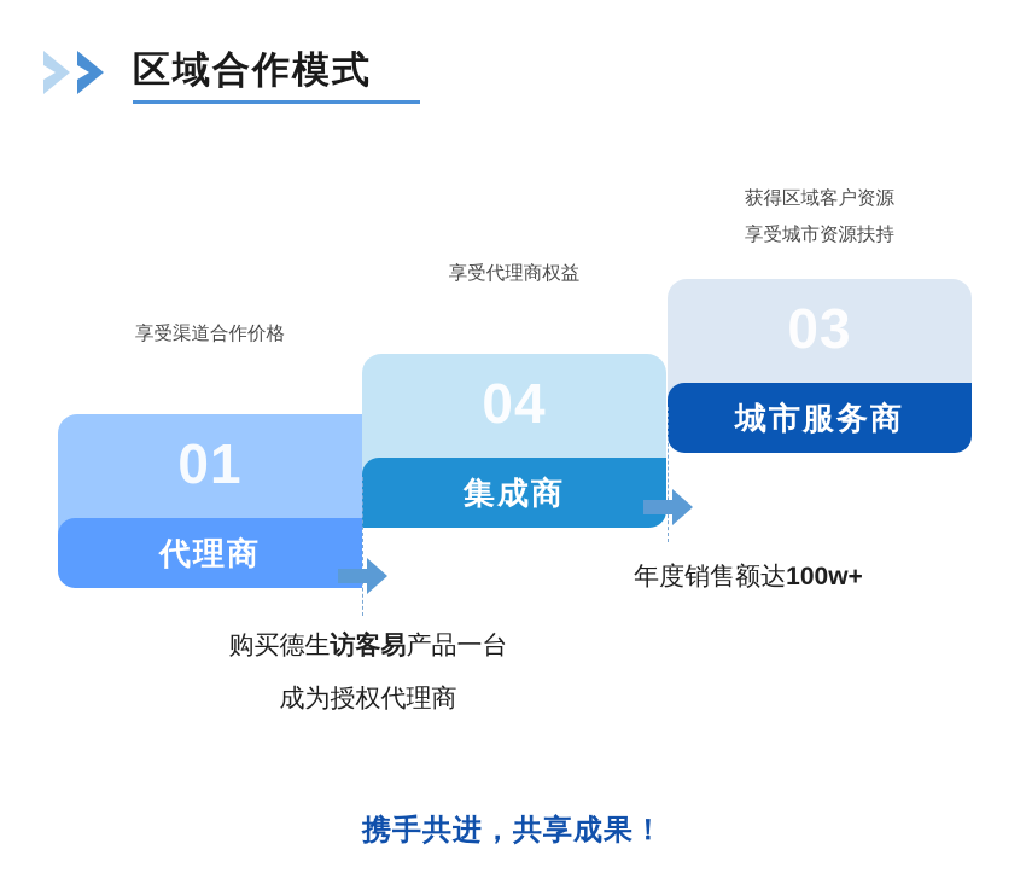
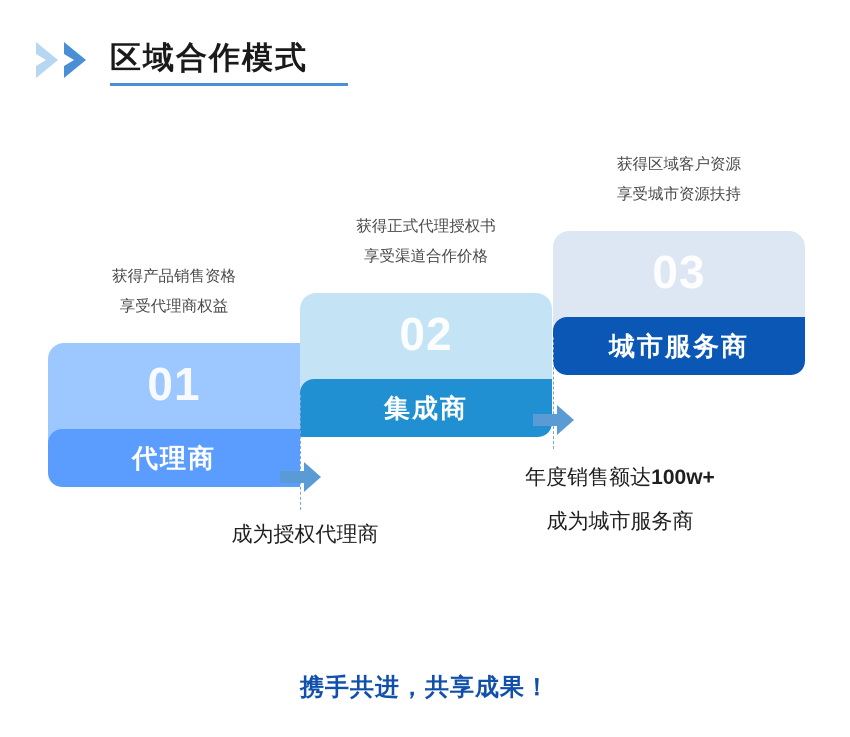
  区域合作模式
+ 获得产品销售资格
- 享受渠道合作价格
+ 享受代理商权益
  01
  代理商
+ 获得正式代理授权书
- 享受代理商权益
+ 享受渠道合作价格
- 04
+ 02
  集成商
  获得区域客户资源
  享受城市资源扶持
  03
  城市服务商
- 购买德生访客易产品一台
  成为授权代理商
  年度销售额达100w+
+ 成为城市服务商
  携手共进，共享成果！
